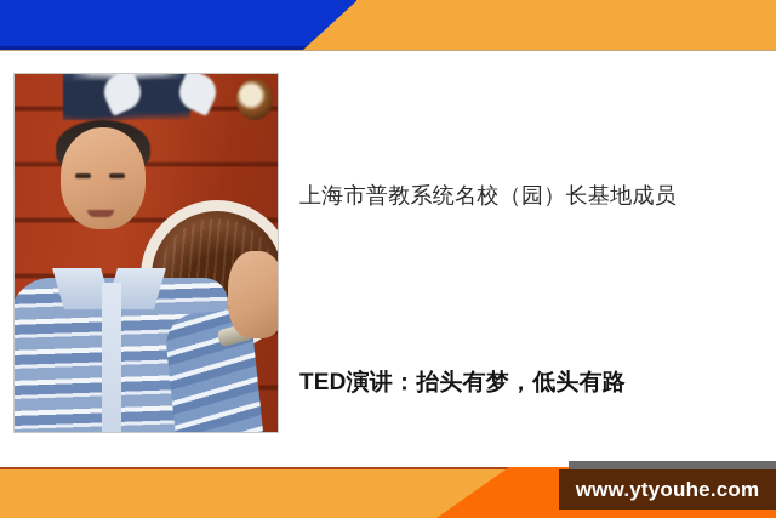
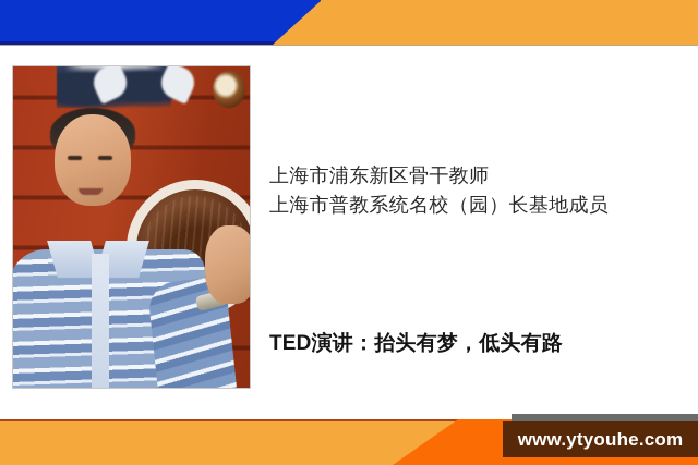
+ 上海市浦东新区骨干教师
  上海市普教系统名校（园）长基地成员
  TED演讲：抬头有梦，低头有路
  www.ytyouhe.com
